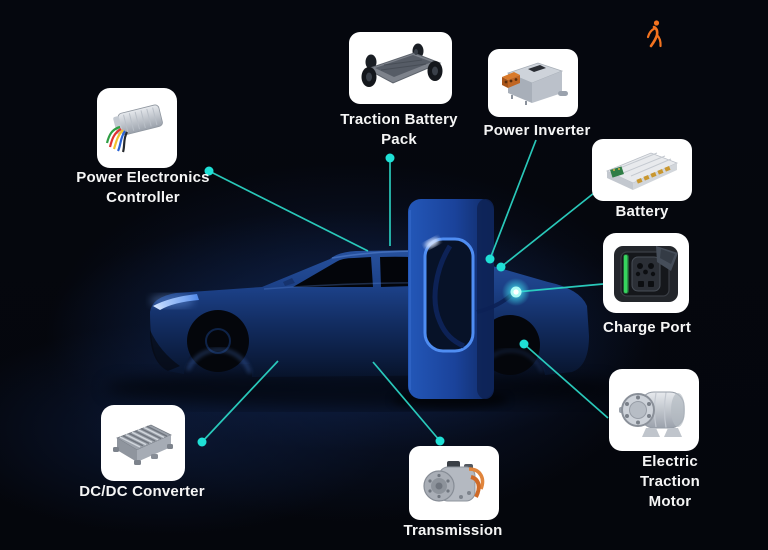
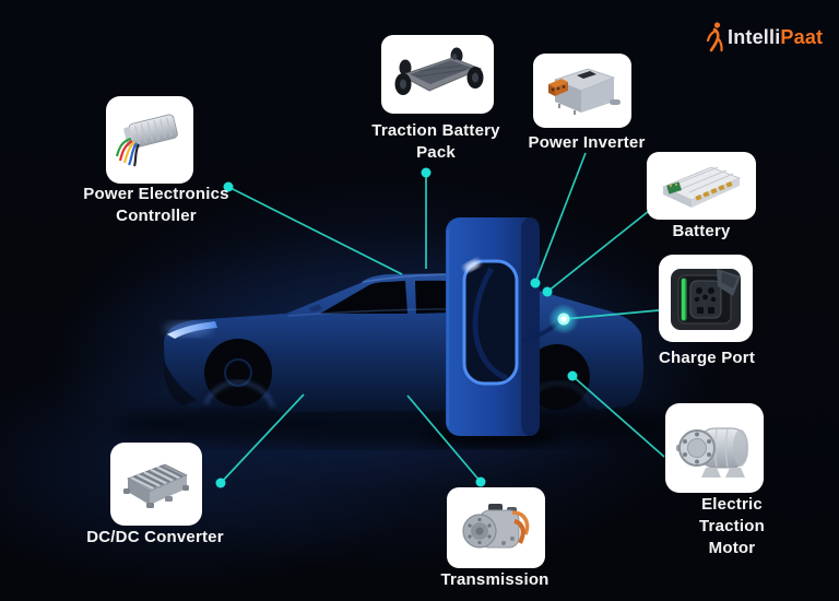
  Power Electronics
  Controller
  Traction Battery
  Pack
  Power Inverter
  Battery
  Charge Port
  Electric Traction Motor
  Transmission
  DC/DC Converter
+ IntelliPaat
